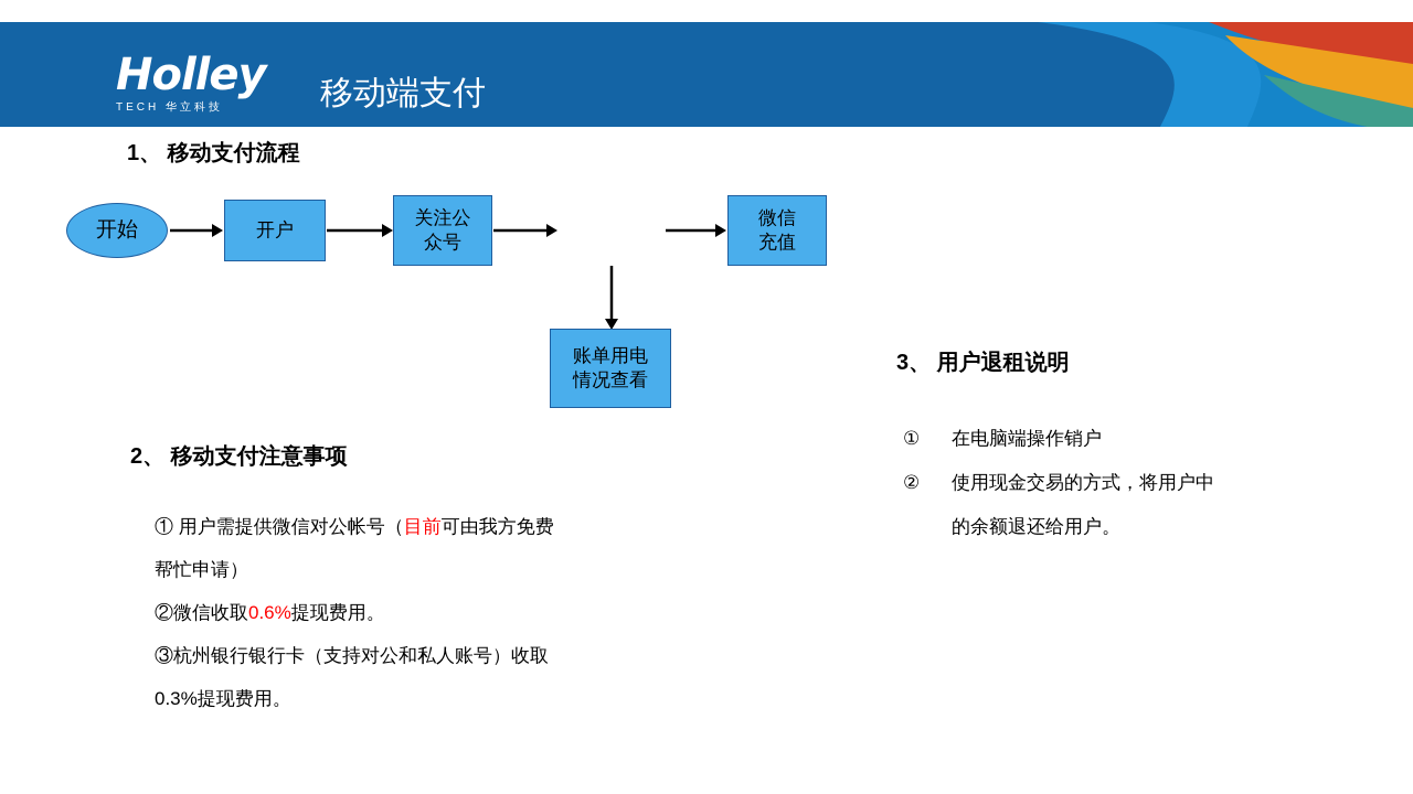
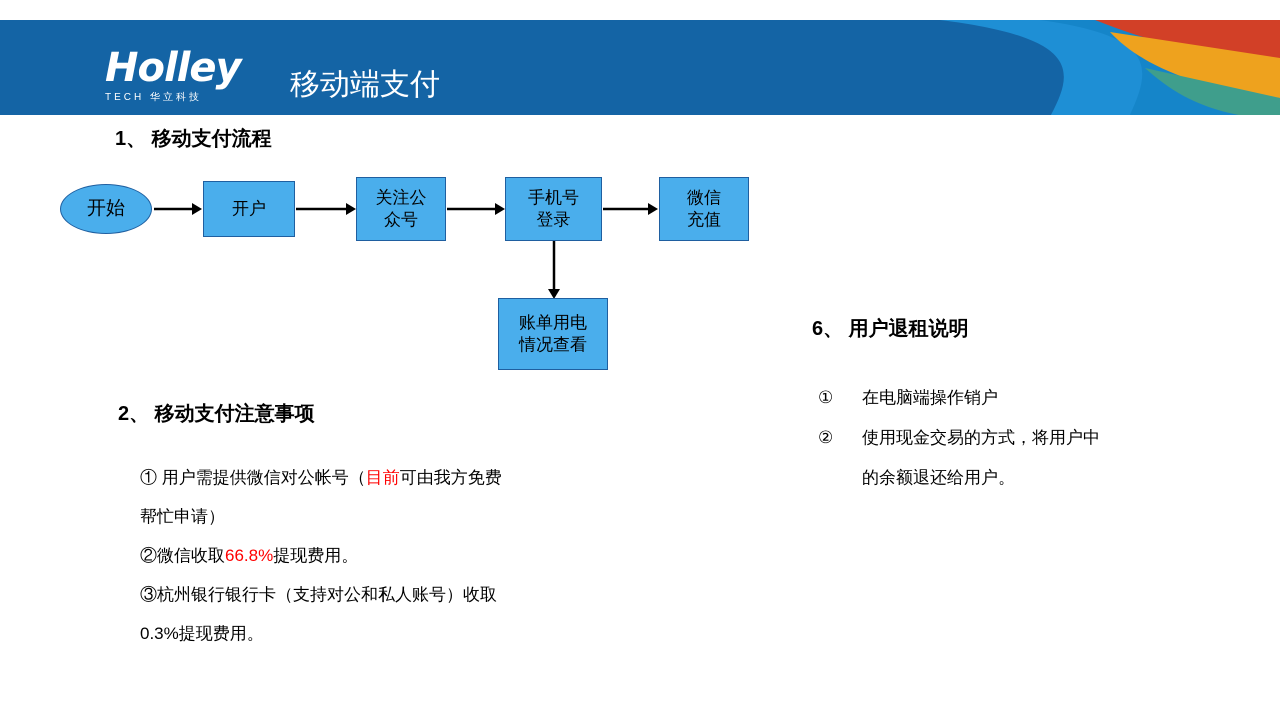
  Holley
  TECH 华立科技
  移动端支付
  1、 移动支付流程
  开始
  开户
  关注公
  众号
+ 手机号
+ 登录
  微信
  充值
  账单用电
  情况查看
  2、 移动支付注意事项
  ① 用户需提供微信对公帐号（目前可由我方免费
  帮忙申请）
- ②微信收取0.6%提现费用。
+ ②微信收取66.8%提现费用。
  ③杭州银行银行卡（支持对公和私人账号）收取
  0.3%提现费用。
- 3、 用户退租说明
+ 6、 用户退租说明
  ① 在电脑端操作销户
  ② 使用现金交易的方式，将用户中
  的余额退还给用户。
